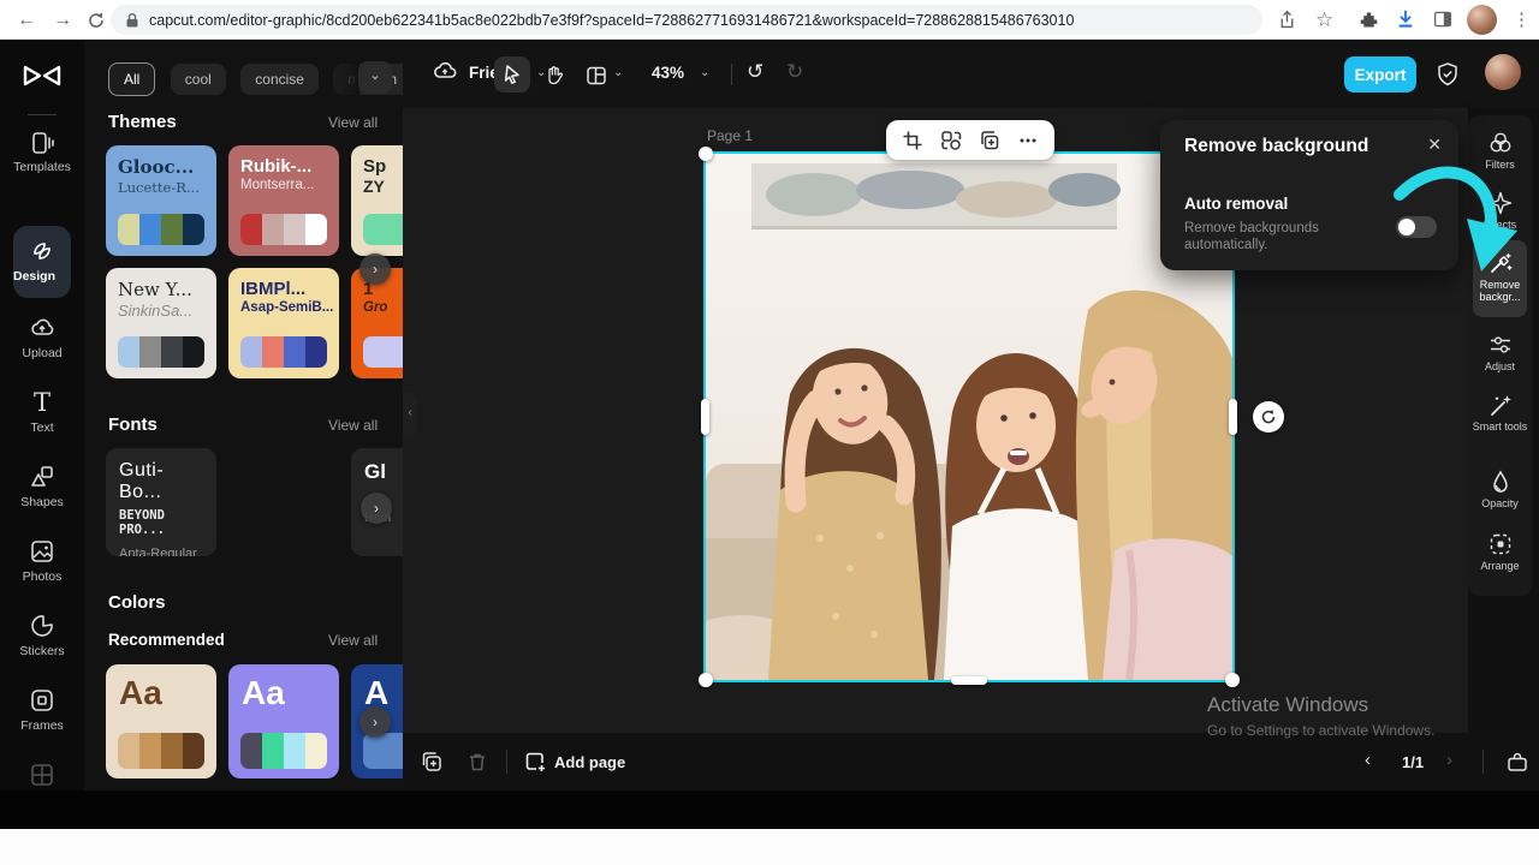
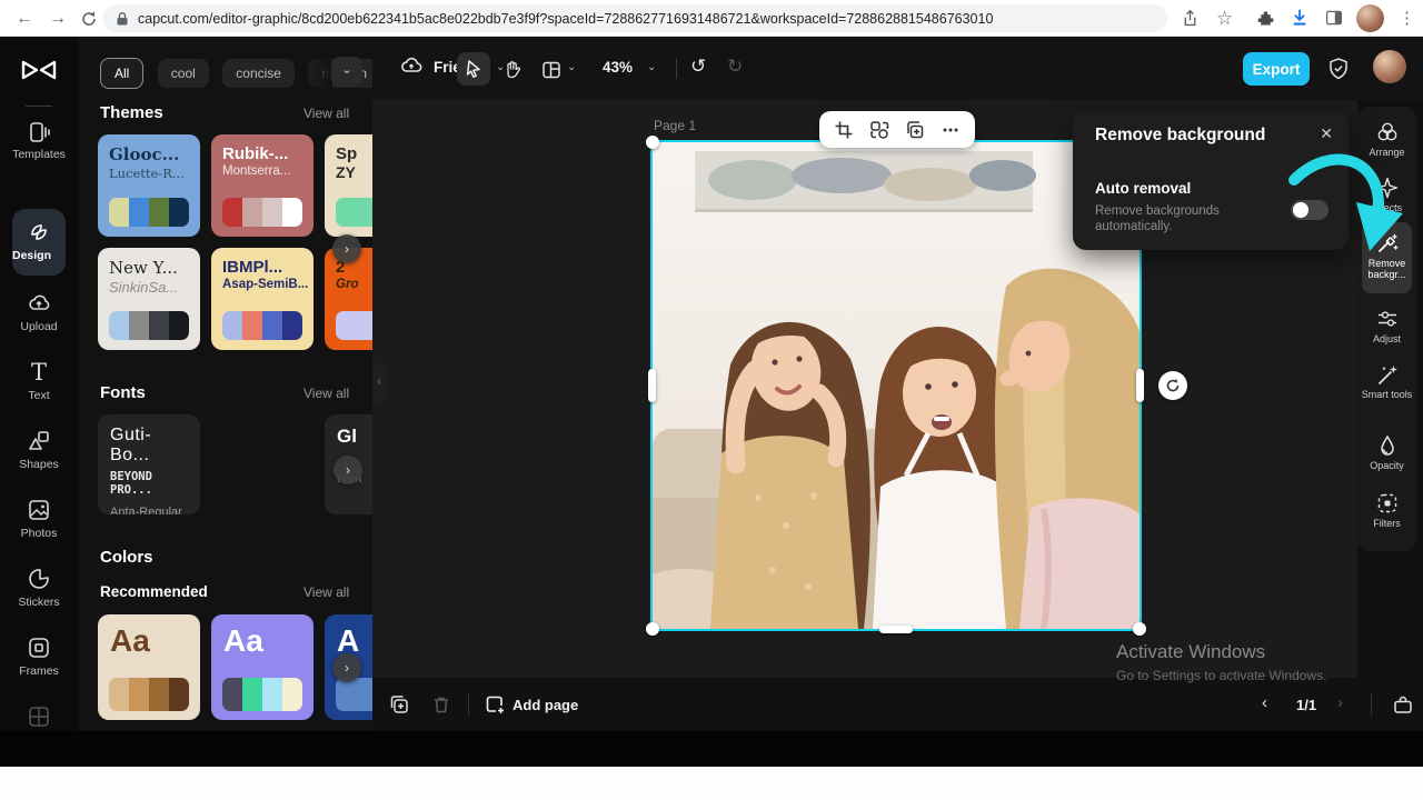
  ←
  →
  capcut.com/editor-graphic/8cd200eb622341b5ac8e022bdb7e3f9f?spaceId=7288627716931486721&workspaceId=7288628815486763010
  ☆
  ⋮
  ⌄
  ⌄
  43%
  ⌄
  ↺
  ↻
  Export
  Templates
  Design
  Upload
  T
  Text
  Shapes
  Photos
  Stickers
  Frames
  All cool concise n
  ⌄
  Themes
  View all
  Glooc...
  Lucette-R...
  Rubik-...
  Montserra...
  Sp
  ZY
  New Y...
  SinkinSa...
  IBMPl...
  Asap-SemiB...
- 1
+ 2
  Gro
  ›
  Fonts
  View all
  Guti-Bo...
  BEYOND PRO...
  Anta-Regular
  Gl
  ›
  Colors
  Recommended
  View all
  Aa
  Aa
  A
  ›
  ‹
  Page 1
  Remove background
  ✕
  Auto removal
  Remove backgrounds automatically.
- Filters
+ Arrange
  Remove backgr...
  Adjust
  Smart tools
  Opacity
- Arrange
+ Filters
  Activate Windows
  Go to Settings to activate Windows.
  Add page
  ‹
  1/1
  ›
